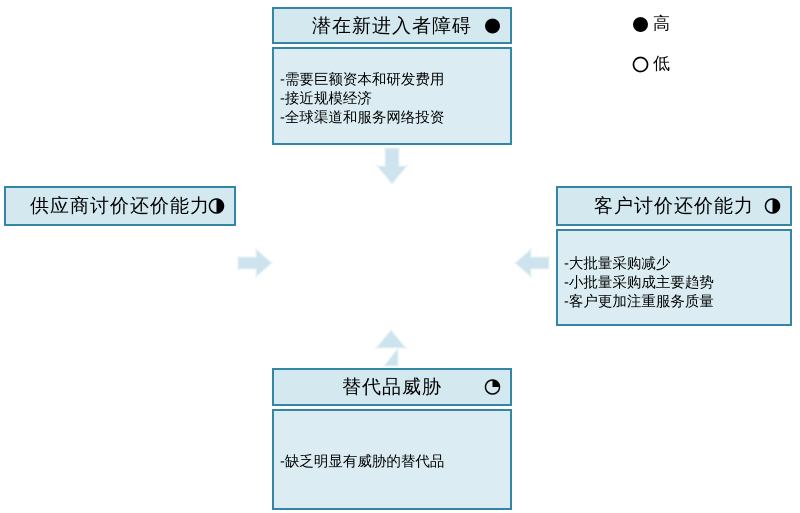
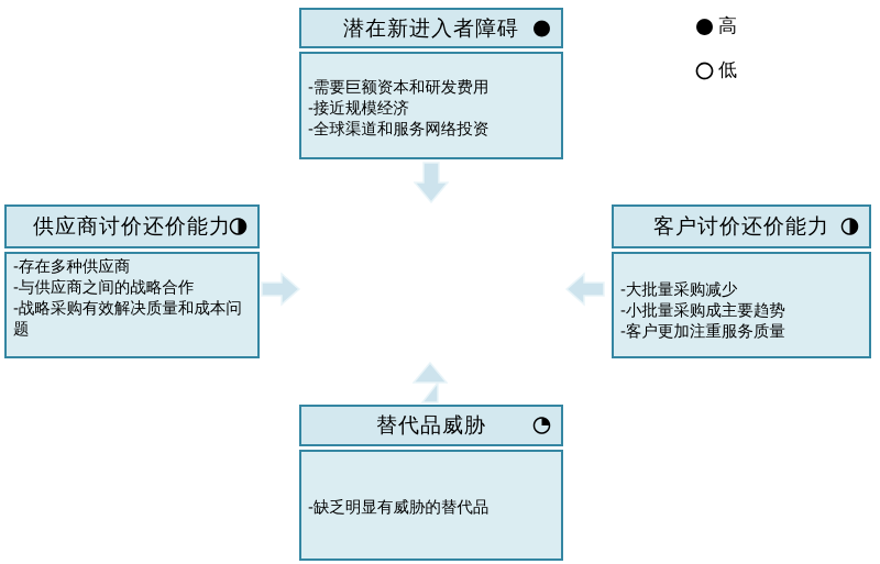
  高
  低
  潜在新进入者障碍
  -需要巨额资本和研发费用
  -接近规模经济
  -全球渠道和服务网络投资
  供应商讨价还价能力
+ -存在多种供应商
+ -与供应商之间的战略合作
+ -战略采购有效解决质量和成本问题
  客户讨价还价能力
  -大批量采购减少
  -小批量采购成主要趋势
  -客户更加注重服务质量
  替代品威胁
  -缺乏明显有威胁的替代品
